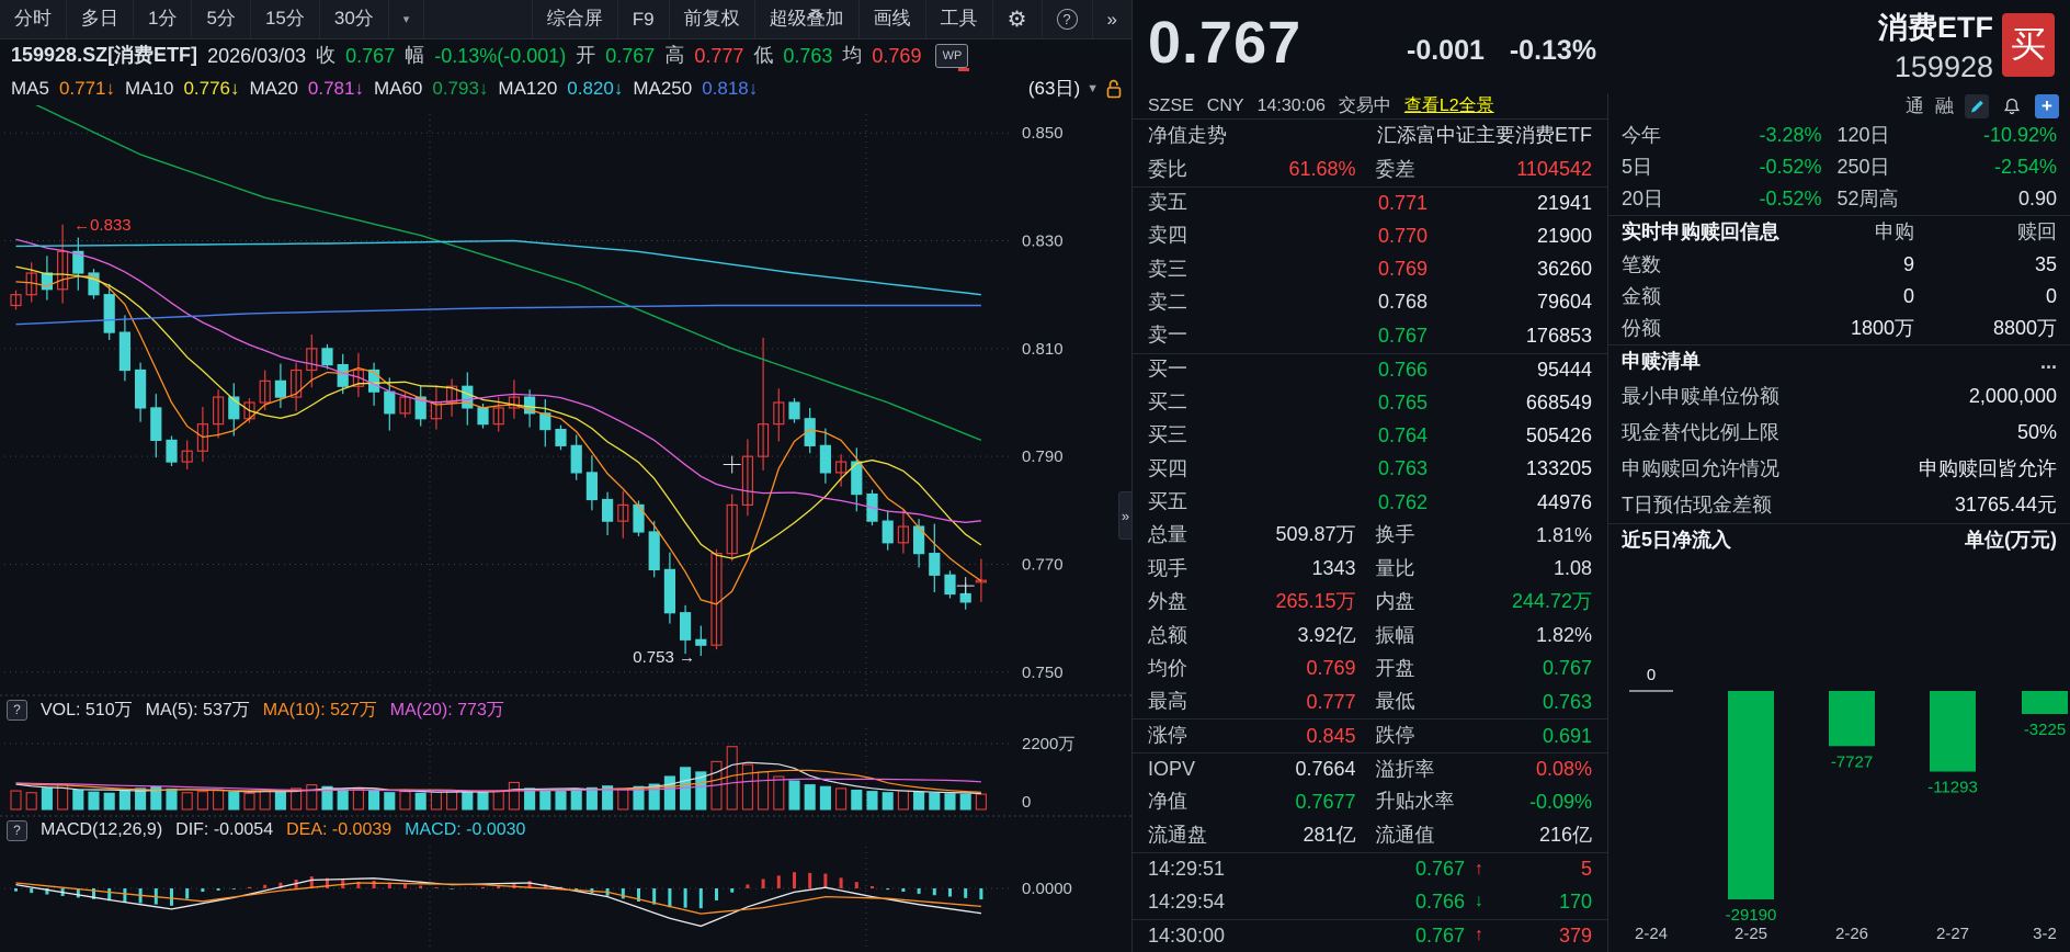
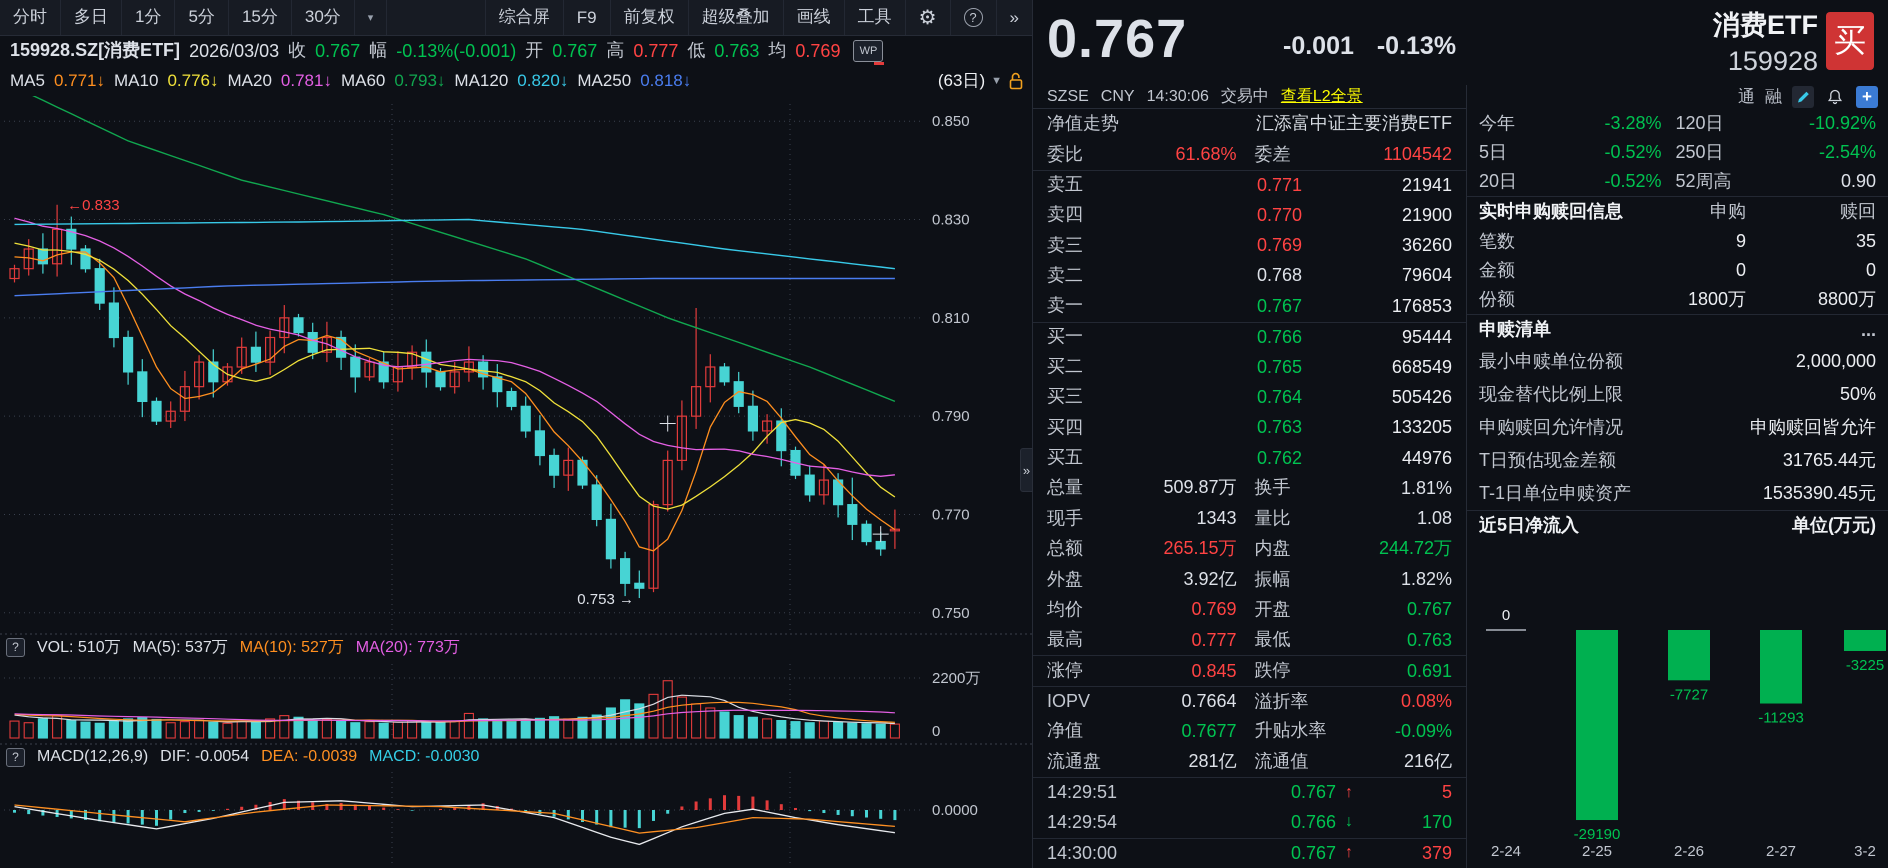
  分时
  多日
  1分
  5分
  15分
  30分
  ▾
  综合屏
  F9
  前复权
  超级叠加
  画线
  工具
  ⚙
  ?
  »
  159928.SZ[消费ETF]
  2026/03/03
  收
  0.767
  幅
  -0.13%(-0.001)
  开
  0.767
  高
  0.777
  低
  0.763
  均
  0.769
  WP
  MA5
  0.771↓
  MA10
  0.776↓
  MA20
  0.781↓
  MA60
  0.793↓
  MA120
  0.820↓
  MA250
  0.818↓
  (63日)
  ▼
  0.850
  0.830
  0.810
  0.790
  0.770
  0.750
  ←0.833
  0.753 →
  2200万
  0
  0.0000
  ?
  VOL: 510万
  MA(5): 537万
  MA(10): 527万
  MA(20): 773万
  ?
  MACD(12,26,9)
  DIF: -0.0054
  DEA: -0.0039
  MACD: -0.0030
  »
  0.767
  -0.001 -0.13%
  消费ETF
  159928
  买
  SZSE
  CNY
  14:30:06
  交易中
  查看L2全景
  净值走势
  汇添富中证主要消费ETF
  委比
  61.68%
  委差
  1104542
  卖五
  0.771
  21941
  卖四
  0.770
  21900
  卖三
  0.769
  36260
  卖二
  0.768
  79604
  卖一
  0.767
  176853
  买一
  0.766
  95444
  买二
  0.765
  668549
  买三
  0.764
  505426
  买四
  0.763
  133205
  买五
  0.762
  44976
  总量
  509.87万
  换手
  1.81%
  现手
  1343
  量比
  1.08
- 外盘
+ 总额
  265.15万
  内盘
  244.72万
- 总额
+ 外盘
  3.92亿
  振幅
  1.82%
  均价
  0.769
  开盘
  0.767
  最高
  0.777
  最低
  0.763
  涨停
  0.845
  跌停
  0.691
  IOPV
  0.7664
  溢折率
  0.08%
  净值
  0.7677
  升贴水率
  -0.09%
  流通盘
  281亿
  流通值
  216亿
  14:29:51
  0.767
  ↑
  5
  14:29:54
  0.766
  ↓
  170
  14:30:00
  0.767
  ↑
  379
  通
  融
  +
  今年
  -3.28%
  120日
  -10.92%
  5日
  -0.52%
  250日
  -2.54%
  20日
  -0.52%
  52周高
  0.90
  实时申购赎回信息
  申购
  赎回
  笔数
  9
  35
  金额
  0
  0
  份额
  1800万
  8800万
  申赎清单
  ...
  最小申赎单位份额
  2,000,000
  现金替代比例上限
  50%
  申购赎回允许情况
  申购赎回皆允许
  T日预估现金差额
  31765.44元
+ T-1日单位申赎资产
+ 1535390.45元
  近5日净流入
  单位(万元)
  0
  -29190
  -7727
  -11293
  -3225
  2-24
  2-25
  2-26
  2-27
  3-2
